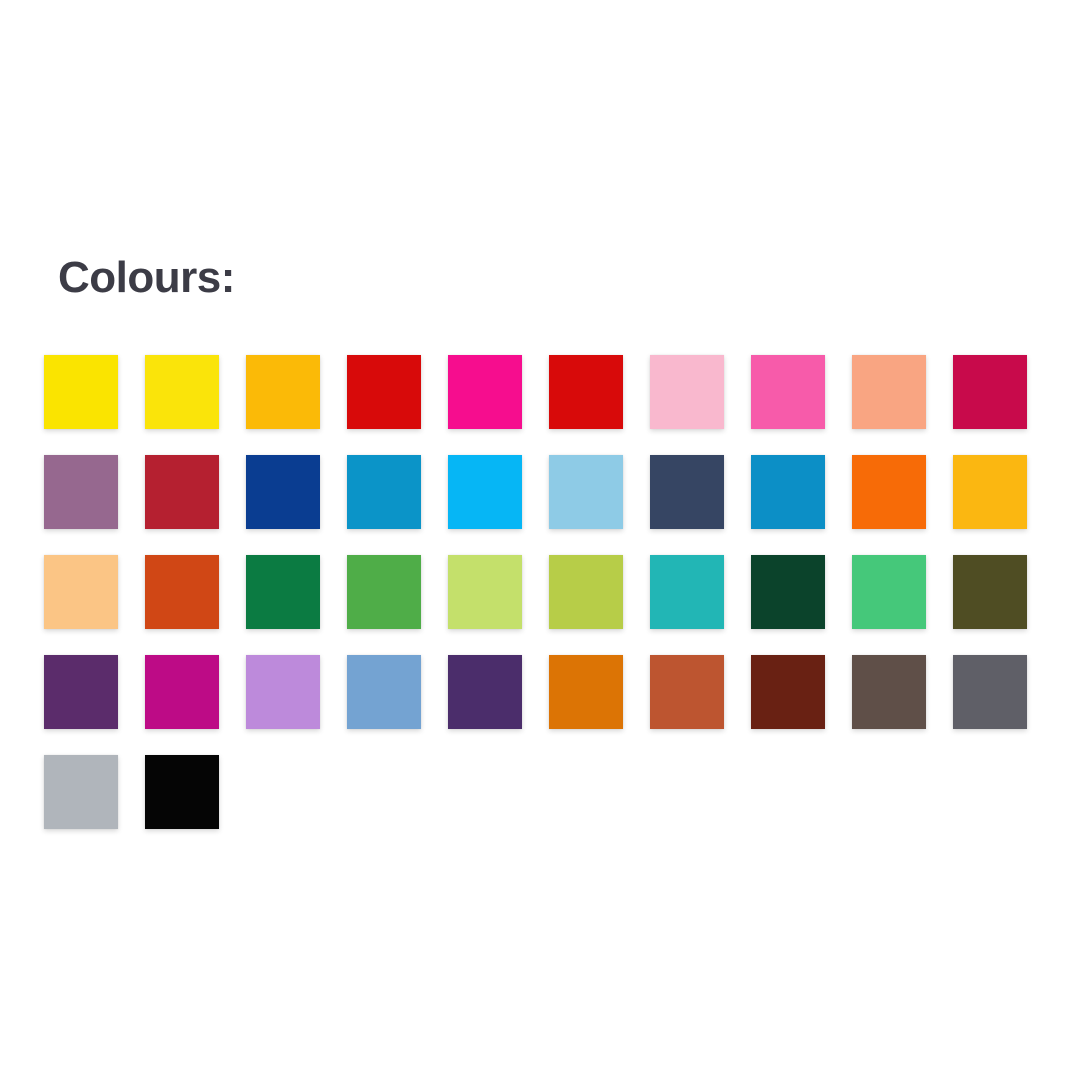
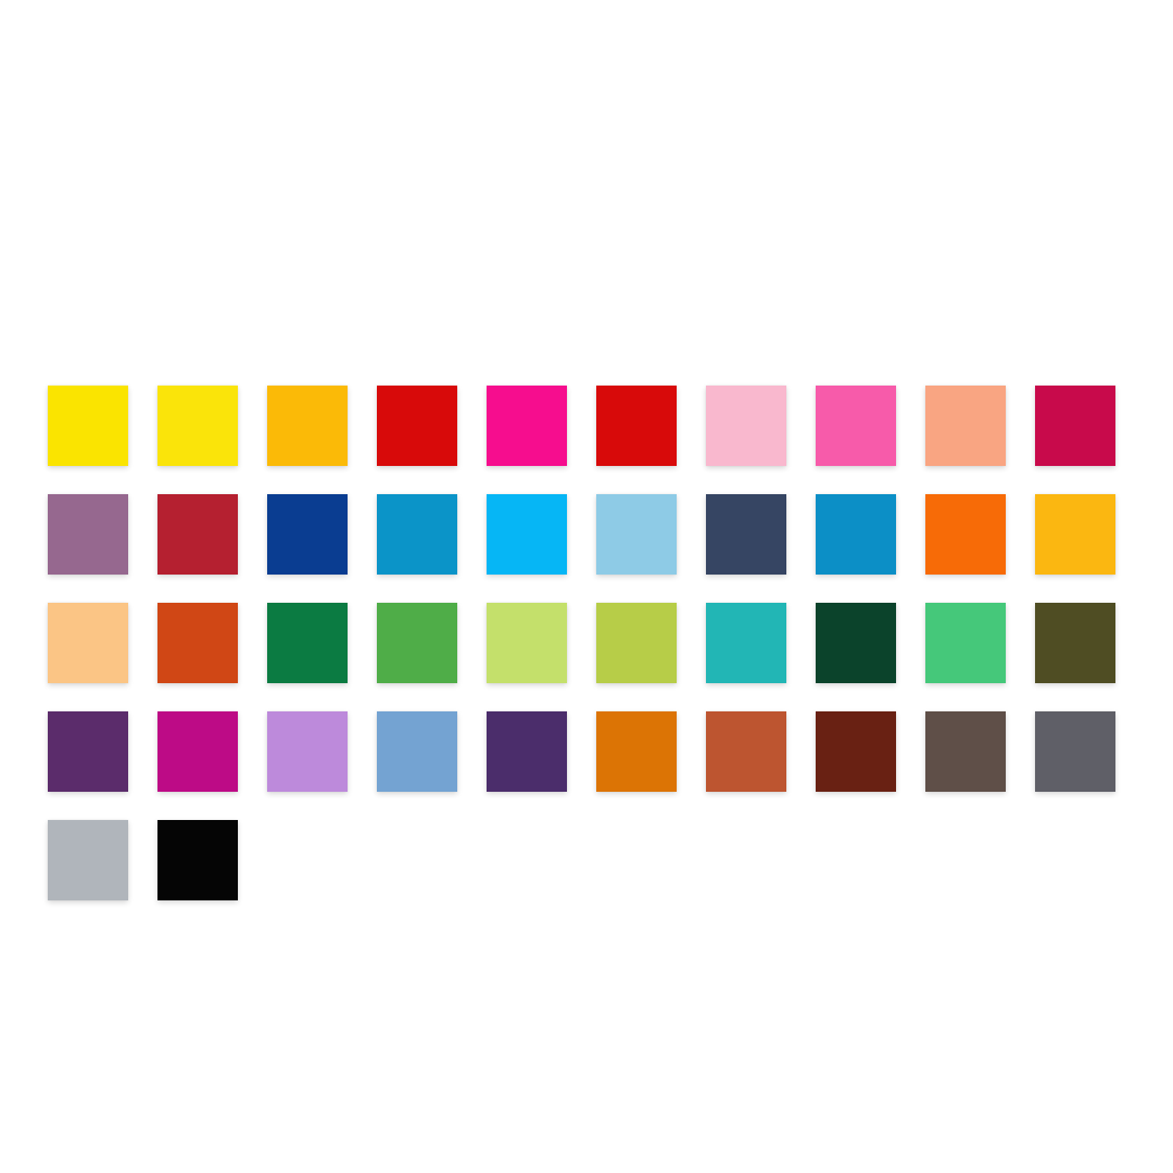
- Colours:
